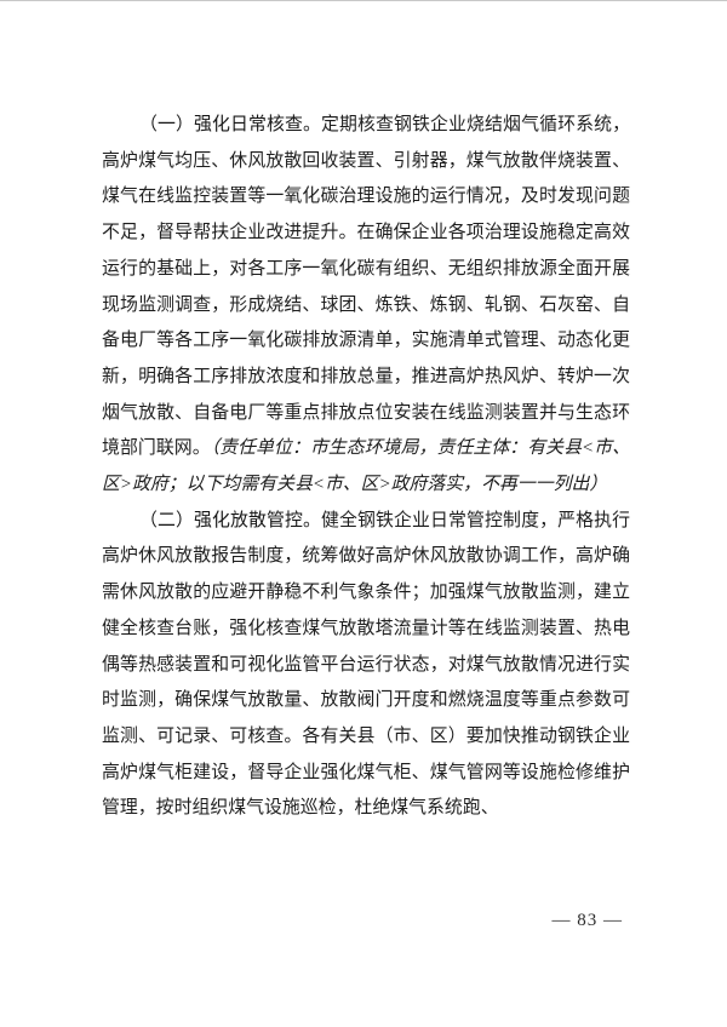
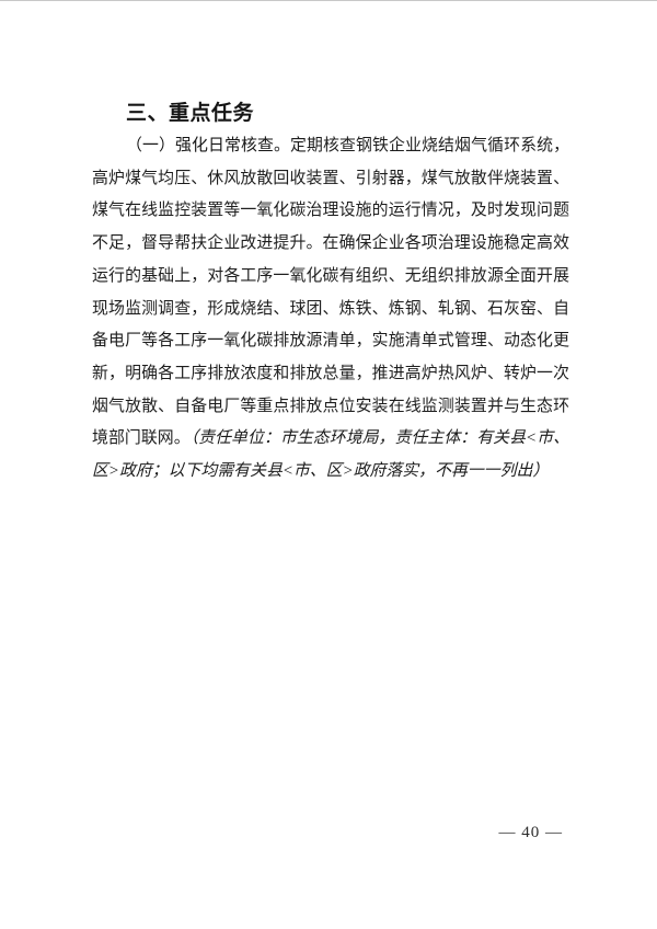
+ 三、重点任务
  （一）强化日常核查。定期核查钢铁企业烧结烟气循环系统，高炉煤气均压、休风放散回收装置、引射器，煤气放散伴烧装置、煤气在线监控装置等一氧化碳治理设施的运行情况，及时发现问题不足，督导帮扶企业改进提升。在确保企业各项治理设施稳定高效运行的基础上，对各工序一氧化碳有组织、无组织排放源全面开展现场监测调查，形成烧结、球团、炼铁、炼钢、轧钢、石灰窑、自备电厂等各工序一氧化碳排放源清单，实施清单式管理、动态化更新，明确各工序排放浓度和排放总量，推进高炉热风炉、转炉一次烟气放散、自备电厂等重点排放点位安装在线监测装置并与生态环境部门联网。（责任单位：市生态环境局，责任主体：有关县<市、区>政府；以下均需有关县<市、区>政府落实，不再一一列出）
- （二）强化放散管控。健全钢铁企业日常管控制度，严格执行高炉休风放散报告制度，统筹做好高炉休风放散协调工作，高炉确需休风放散的应避开静稳不利气象条件；加强煤气放散监测，建立健全核查台账，强化核查煤气放散塔流量计等在线监测装置、热电偶等热感装置和可视化监管平台运行状态，对煤气放散情况进行实时监测，确保煤气放散量、放散阀门开度和燃烧温度等重点参数可监测、可记录、可核查。各有关县（市、区）要加快推动钢铁企业高炉煤气柜建设，督导企业强化煤气柜、煤气管网等设施检修维护管理，按时组织煤气设施巡检，杜绝煤气系统跑、
- — 83 —
+ — 40 —
